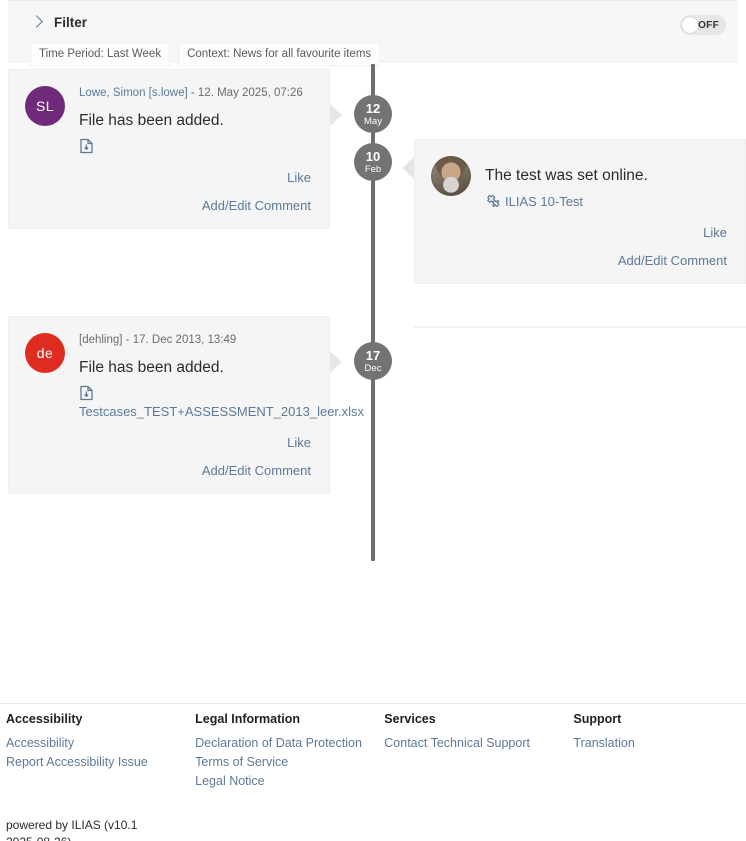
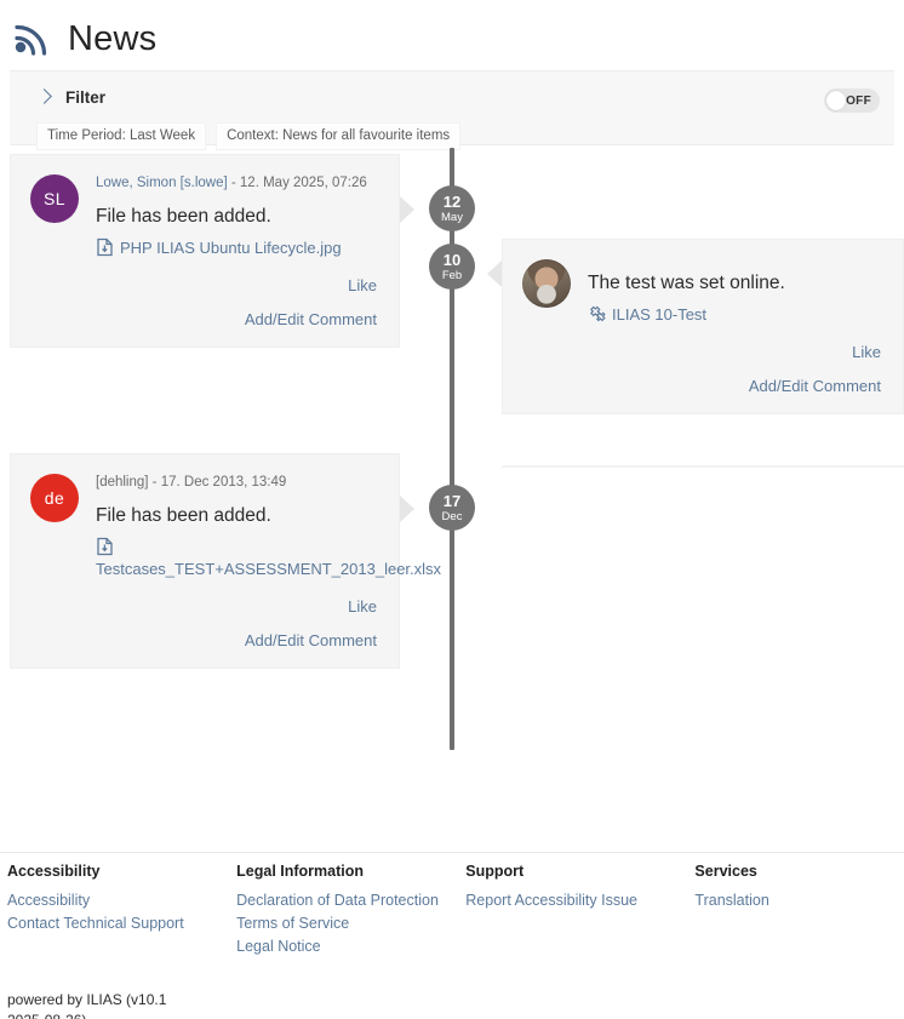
+ News
  Filter
  Time Period: Last Week
  Context: News for all favourite items
  OFF
  12
  May
  10
  Feb
  17
  Dec
  SL
  Lowe, Simon [s.lowe] - 12. May 2025, 07:26
  File has been added.
+ PHP ILIAS Ubuntu Lifecycle.jpg
  Like
  Add/Edit Comment
  The test was set online.
  ILIAS 10-Test
  Like
  Add/Edit Comment
  de
  [dehling] - 17. Dec 2013, 13:49
  File has been added.
  Testcases_TEST+ASSESSMENT_2013_leer.xlsx
  Like
  Add/Edit Comment
  Accessibility
  Accessibility
- Report Accessibility Issue
+ Contact Technical Support
  Legal Information
  Declaration of Data Protection
  Terms of Service
  Legal Notice
- Services
+ Support
- Contact Technical Support
+ Report Accessibility Issue
- Support
+ Services
  Translation
